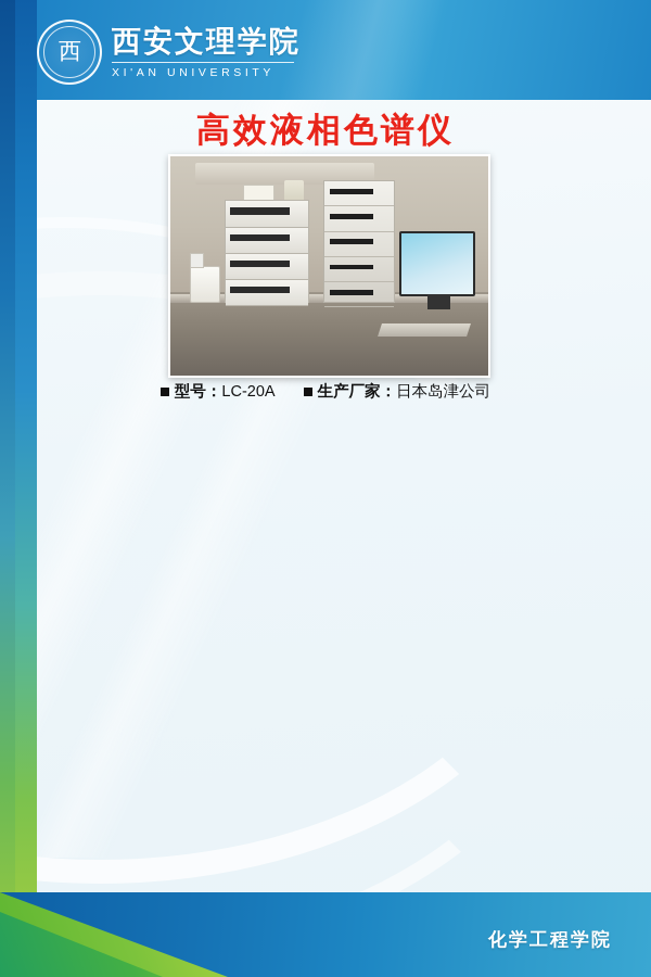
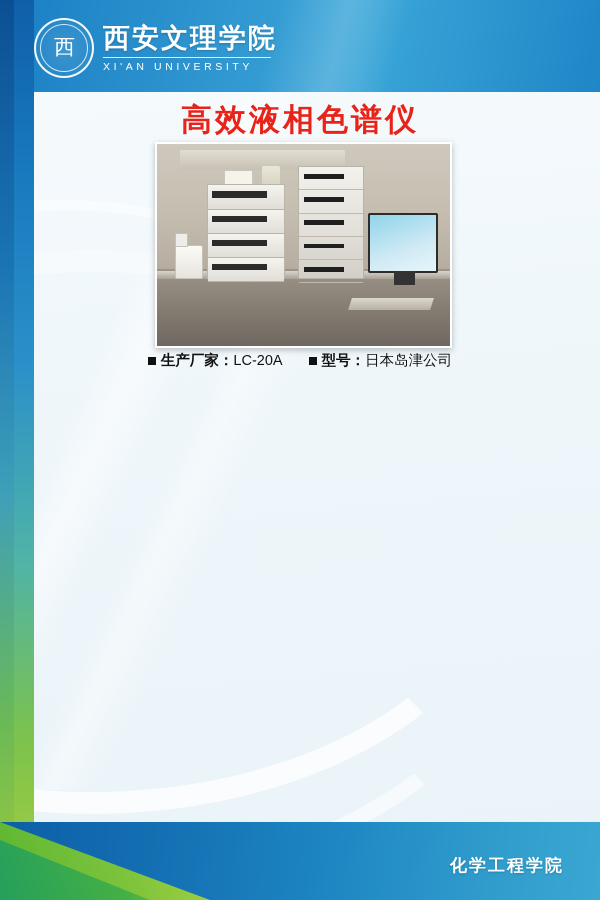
  西
  西安文理学院
  XI'AN UNIVERSITY
  高效液相色谱仪
- 型号：
+ 生产厂家：
  LC-20A
- 生产厂家：
+ 型号：
  日本岛津公司
  化学工程学院
